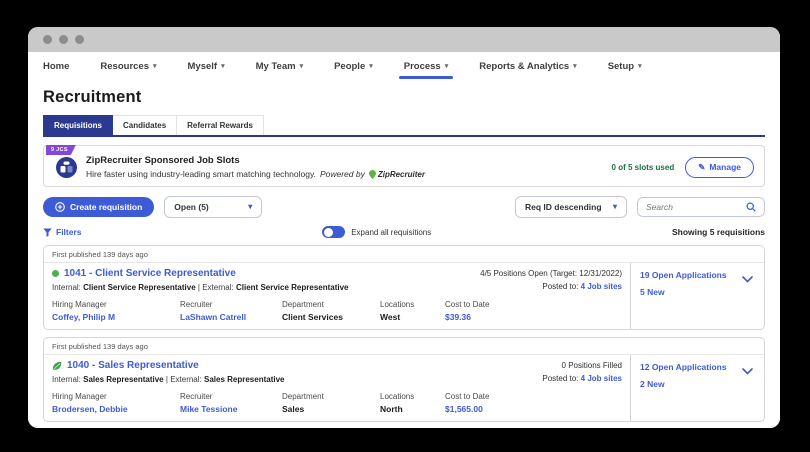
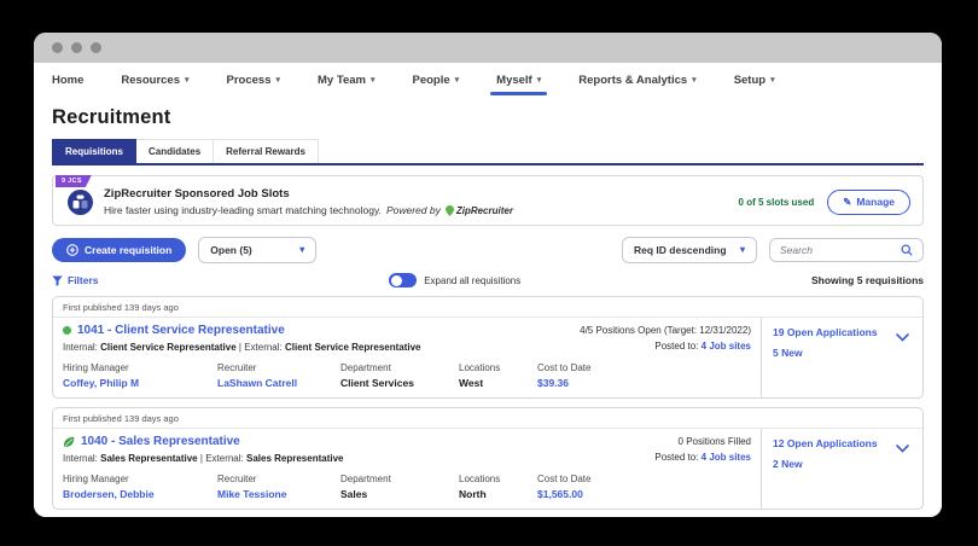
  Home
  Resources
- Myself
+ Process
  My Team
  People
- Process
+ Myself
  Reports & Analytics
  Setup
  Recruitment
  Requisitions
  Candidates
  Referral Rewards
  ZipRecruiter Sponsored Job Slots
  Hire faster using industry-leading smart matching technology.
  Powered by
  ZipRecruiter
  0 of 5 slots used
  ✎
  Manage
  Create requisition
  Open (5)
  ▾
  Req ID descending
  ▾
  Search
  Filters
  Expand all requisitions
  Showing 5 requisitions
  First published 139 days ago
  1041 - Client Service Representative
  Internal: Client Service Representative | External: Client Service Representative
  4/5 Positions Open (Target: 12/31/2022)
  Posted to: 4 Job sites
  Hiring Manager
  Coffey, Philip M
  Recruiter
  LaShawn Catrell
  Department
  Client Services
  Locations
  West
  Cost to Date
  $39.36
  19 Open Applications
  5 New
  First published 139 days ago
  1040 - Sales Representative
  Internal: Sales Representative | External: Sales Representative
  0 Positions Filled
  Posted to: 4 Job sites
  Hiring Manager
  Brodersen, Debbie
  Recruiter
  Mike Tessione
  Department
  Sales
  Locations
  North
  Cost to Date
  $1,565.00
  12 Open Applications
  2 New
